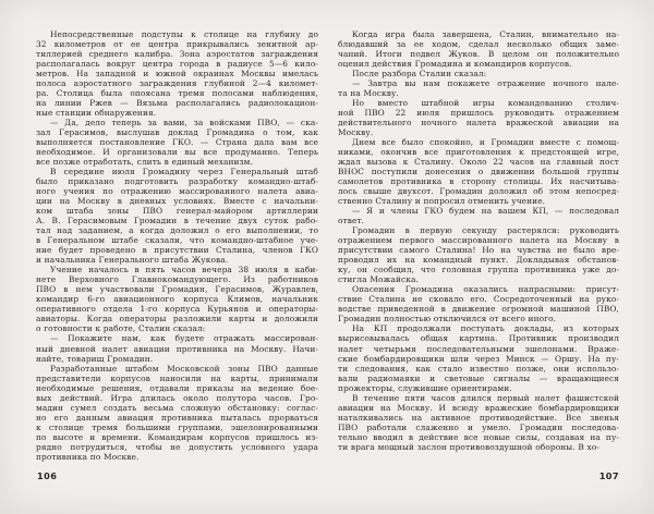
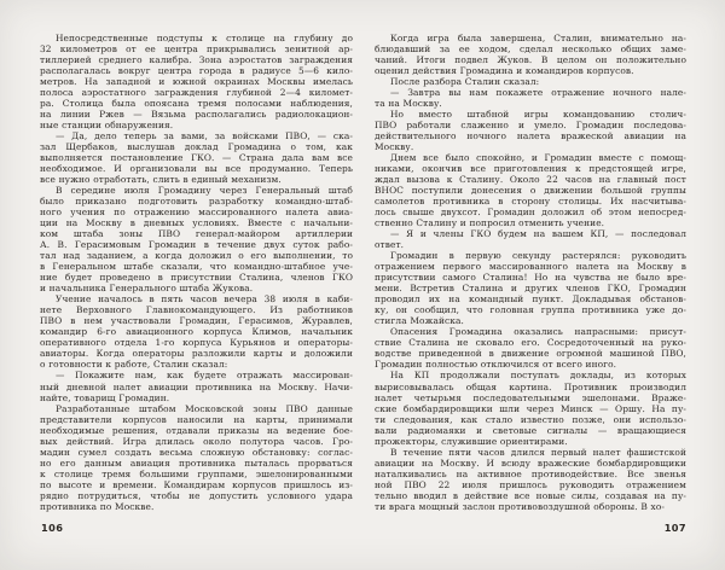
  Непосредственные подступы к столице на глубину до
  32 километров от ее центра прикрывались зенитной ар-
  тиллерией среднего калибра. Зона аэростатов заграждения
  располагалась вокруг центра города в радиусе 5—6 кило-
  метров. На западной и южной окраинах Москвы имелась
  полоса аэростатного заграждения глубиной 2—4 километ-
  ра. Столица была опоясана тремя полосами наблюдения,
  на линии Ржев — Вязьма располагались радиолокацион-
  ные станции обнаружения.
  — Да, дело теперь за вами, за войсками ПВО, — ска-
- зал Герасимов, выслушав доклад Громадина о том, как
+ зал Щербаков, выслушав доклад Громадина о том, как
  выполняется постановление ГКО. — Страна дала вам все
  необходимое. И организовали вы все продуманно. Теперь
- все позже отработать, слить в единый механизм.
+ все нужно отработать, слить в единый механизм.
  В середине июля Громадину через Генеральный штаб
  было приказано подготовить разработку командно-штаб-
  ного учения по отражению массированного налета авиа-
  ции на Москву в дневных условиях. Вместе с начальни-
  ком штаба зоны ПВО генерал-майором артиллерии
  А. В. Герасимовым Громадин в течение двух суток рабо-
  тал над заданием, а когда доложил о его выполнении, то
  в Генеральном штабе сказали, что командно-штабное уче-
  ние будет проведено в присутствии Сталина, членов ГКО
  и начальника Генерального штаба Жукова.
  Учение началось в пять часов вечера 38 июля в каби-
  нете Верховного Главнокомандующего. Из работников
  ПВО в нем участвовали Громадин, Герасимов, Журавлев,
  командир 6-го авиационного корпуса Климов, начальник
  оперативного отдела 1-го корпуса Курьянов и операторы-
  авиаторы. Когда операторы разложили карты и доложили
  о готовности к работе, Сталин сказал:
  — Покажите нам, как будете отражать массирован-
  ный дневной налет авиации противника на Москву. Начи-
  найте, товарищ Громадин.
  Разработанные штабом Московской зоны ПВО данные
  представители корпусов наносили на карты, принимали
  необходимые решения, отдавали приказы на ведение бое-
  вых действий. Игра длилась около полутора часов. Гро-
  мадин сумел создать весьма сложную обстановку: соглас-
  но его данным авиация противника пыталась прорваться
  к столице тремя большими группами, эшелонированными
  по высоте и времени. Командирам корпусов пришлось из-
  рядно потрудиться, чтобы не допустить условного удара
  противника по Москве.
  Когда игра была завершена, Сталин, внимательно на-
  блюдавший за ее ходом, сделал несколько общих заме-
  чаний. Итоги подвел Жуков. В целом он положительно
  оценил действия Громадина и командиров корпусов.
  После разбора Сталин сказал:
  — Завтра вы нам покажете отражение ночного нале-
  та на Москву.
  Но вместо штабной игры командованию столич-
- ной ПВО 22 июля пришлось руководить отражением
+ ПВО работали слаженно и умело. Громадин последова-
  действительного ночного налета вражеской авиации на
  Москву.
  Днем все было спокойно, и Громадин вместе с помощ-
  никами, окончив все приготовления к предстоящей игре,
  ждал вызова к Сталину. Около 22 часов на главный пост
  ВНОС поступили донесения о движении большой группы
  самолетов противника в сторону столицы. Их насчитыва-
  лось свыше двухсот. Громадин доложил об этом непосред-
  ственно Сталину и попросил отменить учение.
  — Я и члены ГКО будем на вашем КП, — последовал
  ответ.
  Громадин в первую секунду растерялся: руководить
  отражением первого массированного налета на Москву в
  присутствии самого Сталина! Но на чувства не было вре-
+ мени. Встретив Сталина и других членов ГКО, Громадин
  проводил их на командный пункт. Докладывая обстанов-
  ку, он сообщил, что головная группа противника уже до-
  стигла Можайска.
  Опасения Громадина оказались напрасными: присут-
  ствие Сталина не сковало его. Сосредоточенный на руко-
  водстве приведенной в движение огромной машиной ПВО,
  Громадин полностью отключился от всего иного.
  На КП продолжали поступать доклады, из которых
  вырисовывалась общая картина. Противник производил
  налет четырьмя последовательными эшелонами. Враже-
  ские бомбардировщики шли через Минск — Оршу. На пу-
  ти следования, как стало известно позже, они использо-
  вали радиомаяки и световые сигналы — вращающиеся
  прожекторы, служившие ориентирами.
  В течение пяти часов длился первый налет фашистской
  авиации на Москву. И всюду вражеские бомбардировщики
  наталкивались на активное противодействие. Все звенья
- ПВО работали слаженно и умело. Громадин последова-
+ ной ПВО 22 июля пришлось руководить отражением
  тельно вводил в действие все новые силы, создавая на пу-
  ти врага мощный заслон противовоздушной обороны. В хо-
  106
  107
